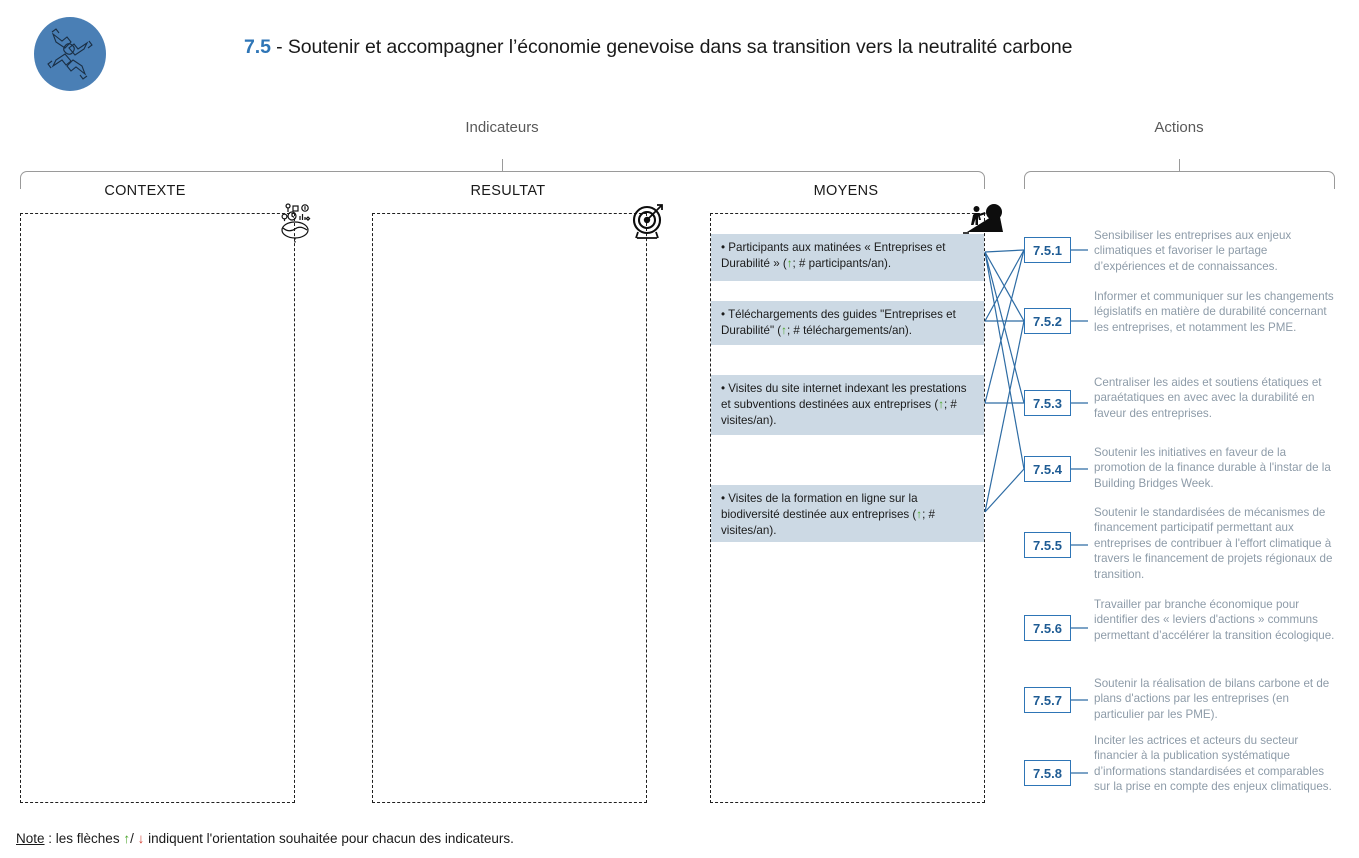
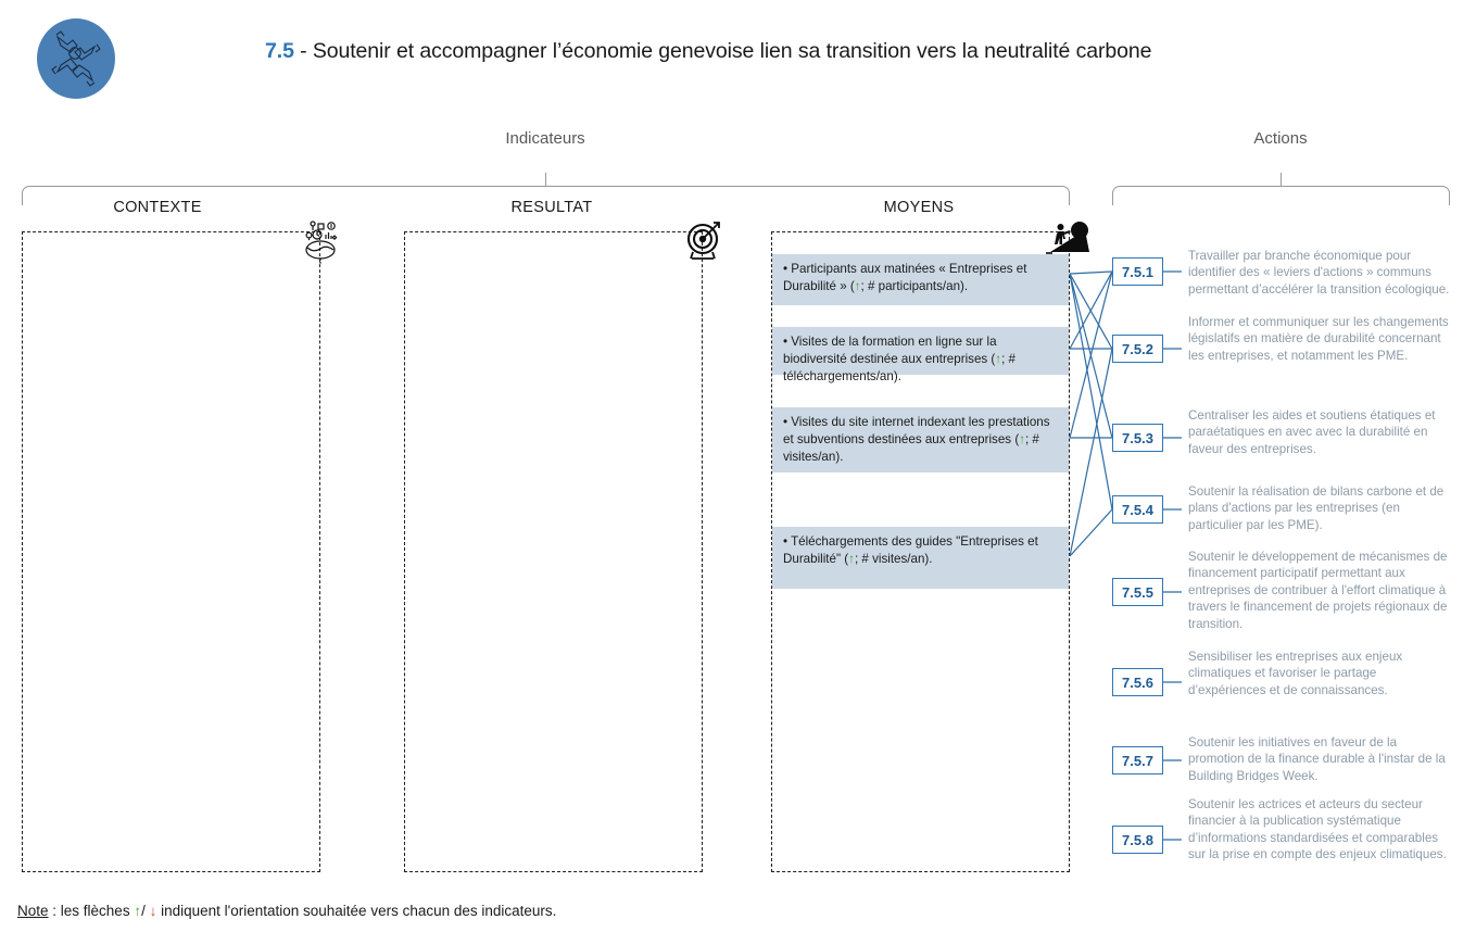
- 7.5 - Soutenir et accompagner l’économie genevoise dans sa transition vers la neutralité carbone
+ 7.5 - Soutenir et accompagner l’économie genevoise lien sa transition vers la neutralité carbone
  Indicateurs
  Actions
  CONTEXTE
  RESULTAT
  MOYENS
  • Participants aux matinées « Entreprises et Durabilité » (↑; # participants/an).
- • Téléchargements des guides "Entreprises et Durabilité" (↑; # téléchargements/an).
+ • Visites de la formation en ligne sur la biodiversité destinée aux entreprises (↑; # téléchargements/an).
  • Visites du site internet indexant les prestations et subventions destinées aux entreprises (↑; # visites/an).
- • Visites de la formation en ligne sur la biodiversité destinée aux entreprises (↑; # visites/an).
+ • Téléchargements des guides "Entreprises et Durabilité" (↑; # visites/an).
  7.5.1
- Sensibiliser les entreprises aux enjeux climatiques et favoriser le partage d’expériences et de connaissances.
+ Travailler par branche économique pour identifier des « leviers d'actions » communs permettant d’accélérer la transition écologique.
  7.5.2
  Informer et communiquer sur les changements législatifs en matière de durabilité concernant les entreprises, et notamment les PME.
  7.5.3
  Centraliser les aides et soutiens étatiques et paraétatiques en avec avec la durabilité en faveur des entreprises.
  7.5.4
- Soutenir les initiatives en faveur de la promotion de la finance durable à l'instar de la Building Bridges Week.
+ Soutenir la réalisation de bilans carbone et de plans d'actions par les entreprises (en particulier par les PME).
  7.5.5
- Soutenir le standardisées de mécanismes de financement participatif permettant aux entreprises de contribuer à l'effort climatique à travers le financement de projets régionaux de transition.
+ Soutenir le développement de mécanismes de financement participatif permettant aux entreprises de contribuer à l'effort climatique à travers le financement de projets régionaux de transition.
  7.5.6
- Travailler par branche économique pour identifier des « leviers d'actions » communs permettant d’accélérer la transition écologique.
+ Sensibiliser les entreprises aux enjeux climatiques et favoriser le partage d’expériences et de connaissances.
  7.5.7
- Soutenir la réalisation de bilans carbone et de plans d'actions par les entreprises (en particulier par les PME).
+ Soutenir les initiatives en faveur de la promotion de la finance durable à l'instar de la Building Bridges Week.
  7.5.8
- Inciter les actrices et acteurs du secteur financier à la publication systématique d’informations standardisées et comparables sur la prise en compte des enjeux climatiques.
+ Soutenir les actrices et acteurs du secteur financier à la publication systématique d’informations standardisées et comparables sur la prise en compte des enjeux climatiques.
- Note : les flèches ↑/ ↓ indiquent l'orientation souhaitée pour chacun des indicateurs.
+ Note : les flèches ↑/ ↓ indiquent l'orientation souhaitée vers chacun des indicateurs.
